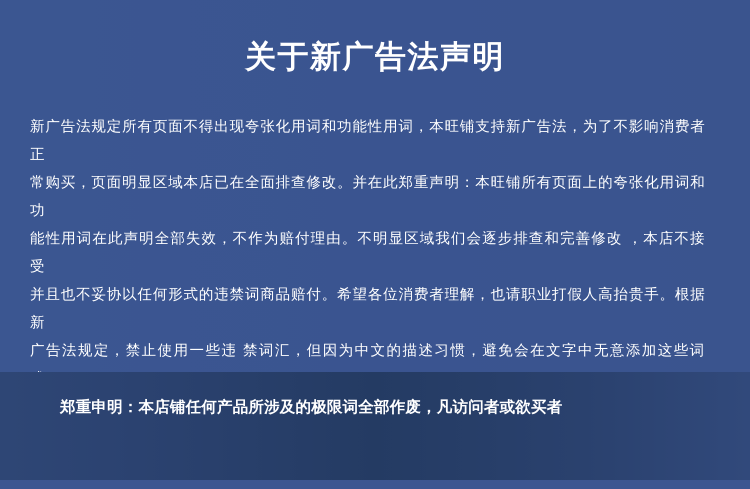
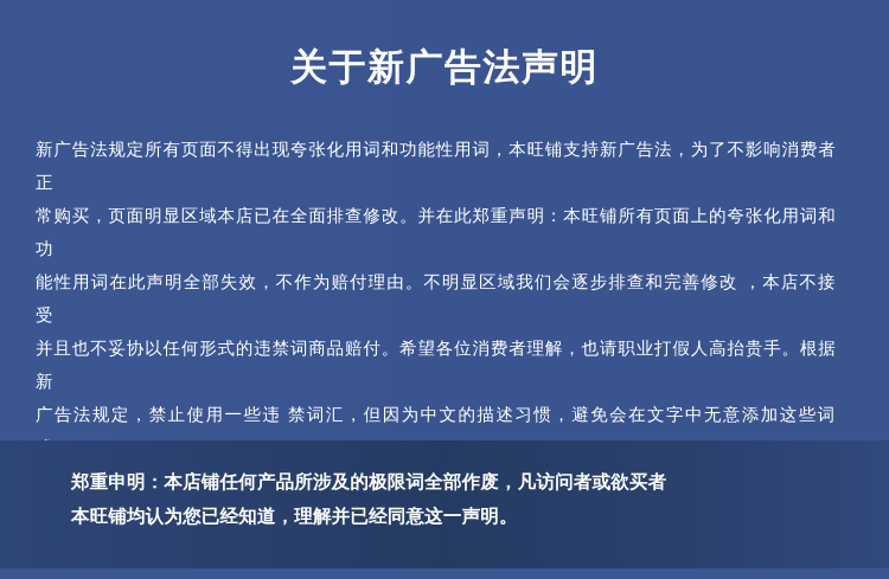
  关于新广告法声明
  新广告法规定所有页面不得出现夸张化用词和功能性用词，本旺铺支持新广告法，为了不影响消费者正
  常购买，页面明显区域本店已在全面排查修改。并在此郑重声明：本旺铺所有页面上的夸张化用词和功
  能性用词在此声明全部失效，不作为赔付理由。不明显区域我们会逐步排查和完善修改 ，本店不接受
  并且也不妥协以任何形式的违禁词商品赔付。希望各位消费者理解，也请职业打假人高抬贵手。根据新
  广告法规定，禁止使用一些违 禁词汇，但因为中文的描述习惯，避免会在文字中无意添加这些词
  郑重申明：本店铺任何产品所涉及的极限词全部作废，凡访问者或欲买者
+ 本旺铺均认为您已经知道，理解并已经同意这一声明。
